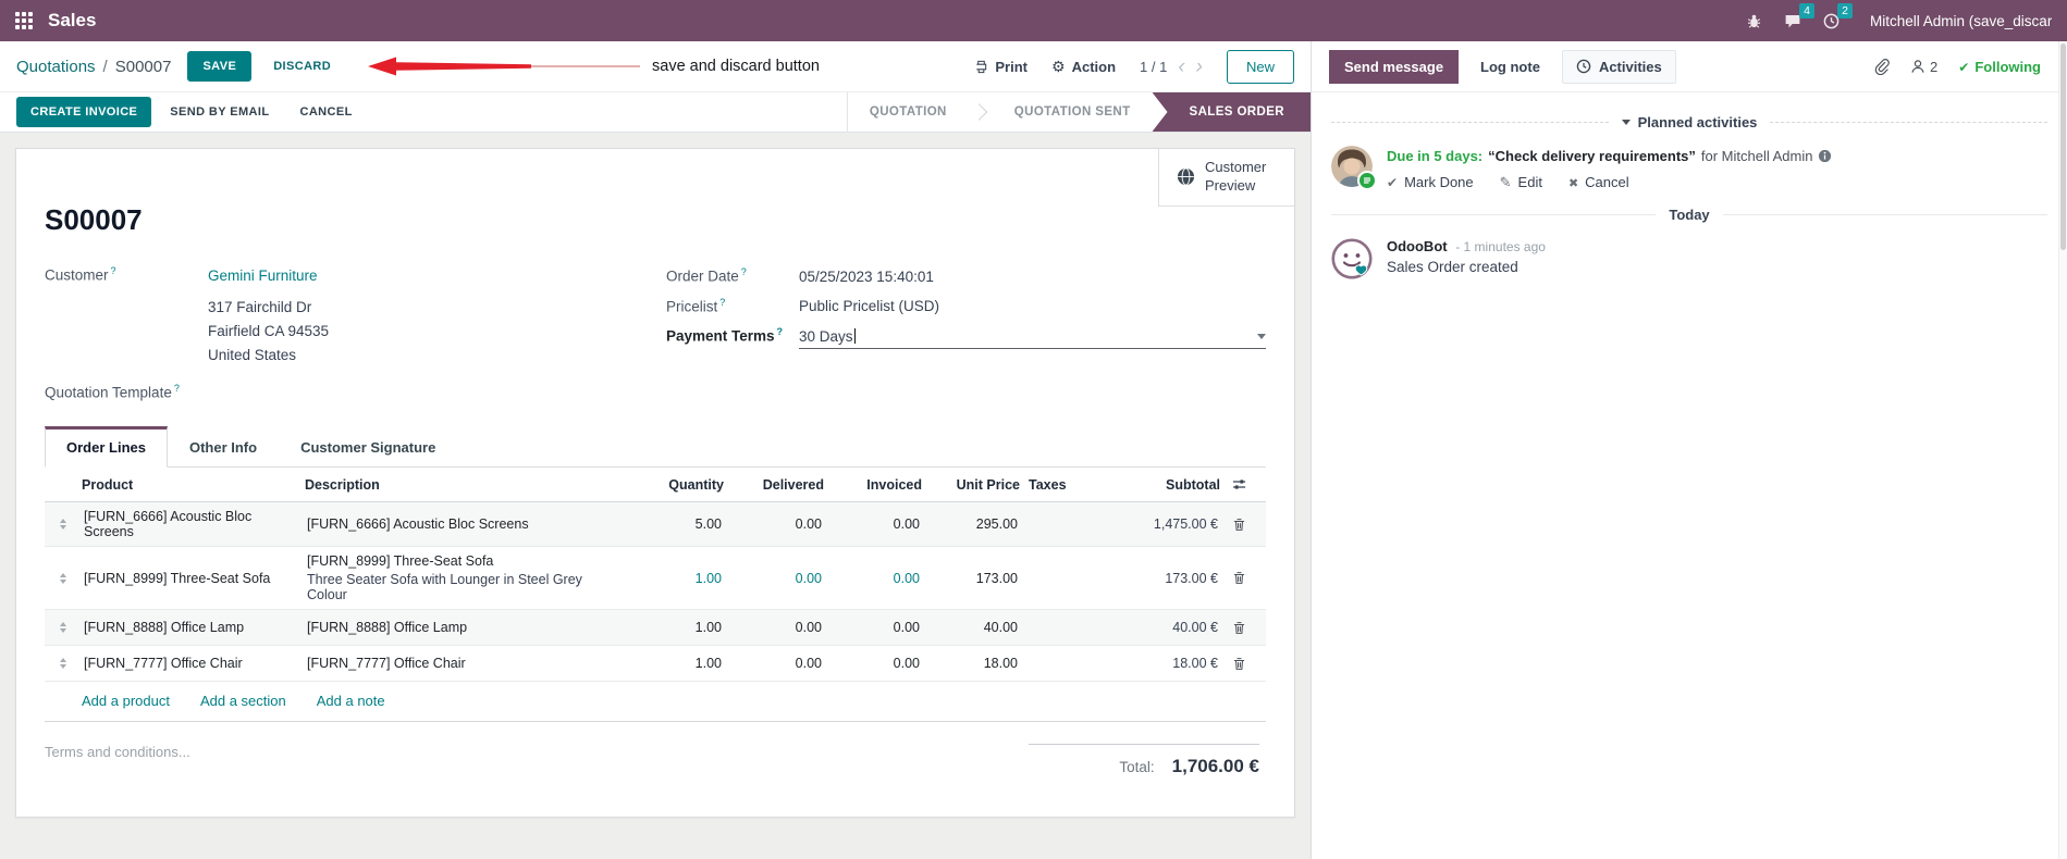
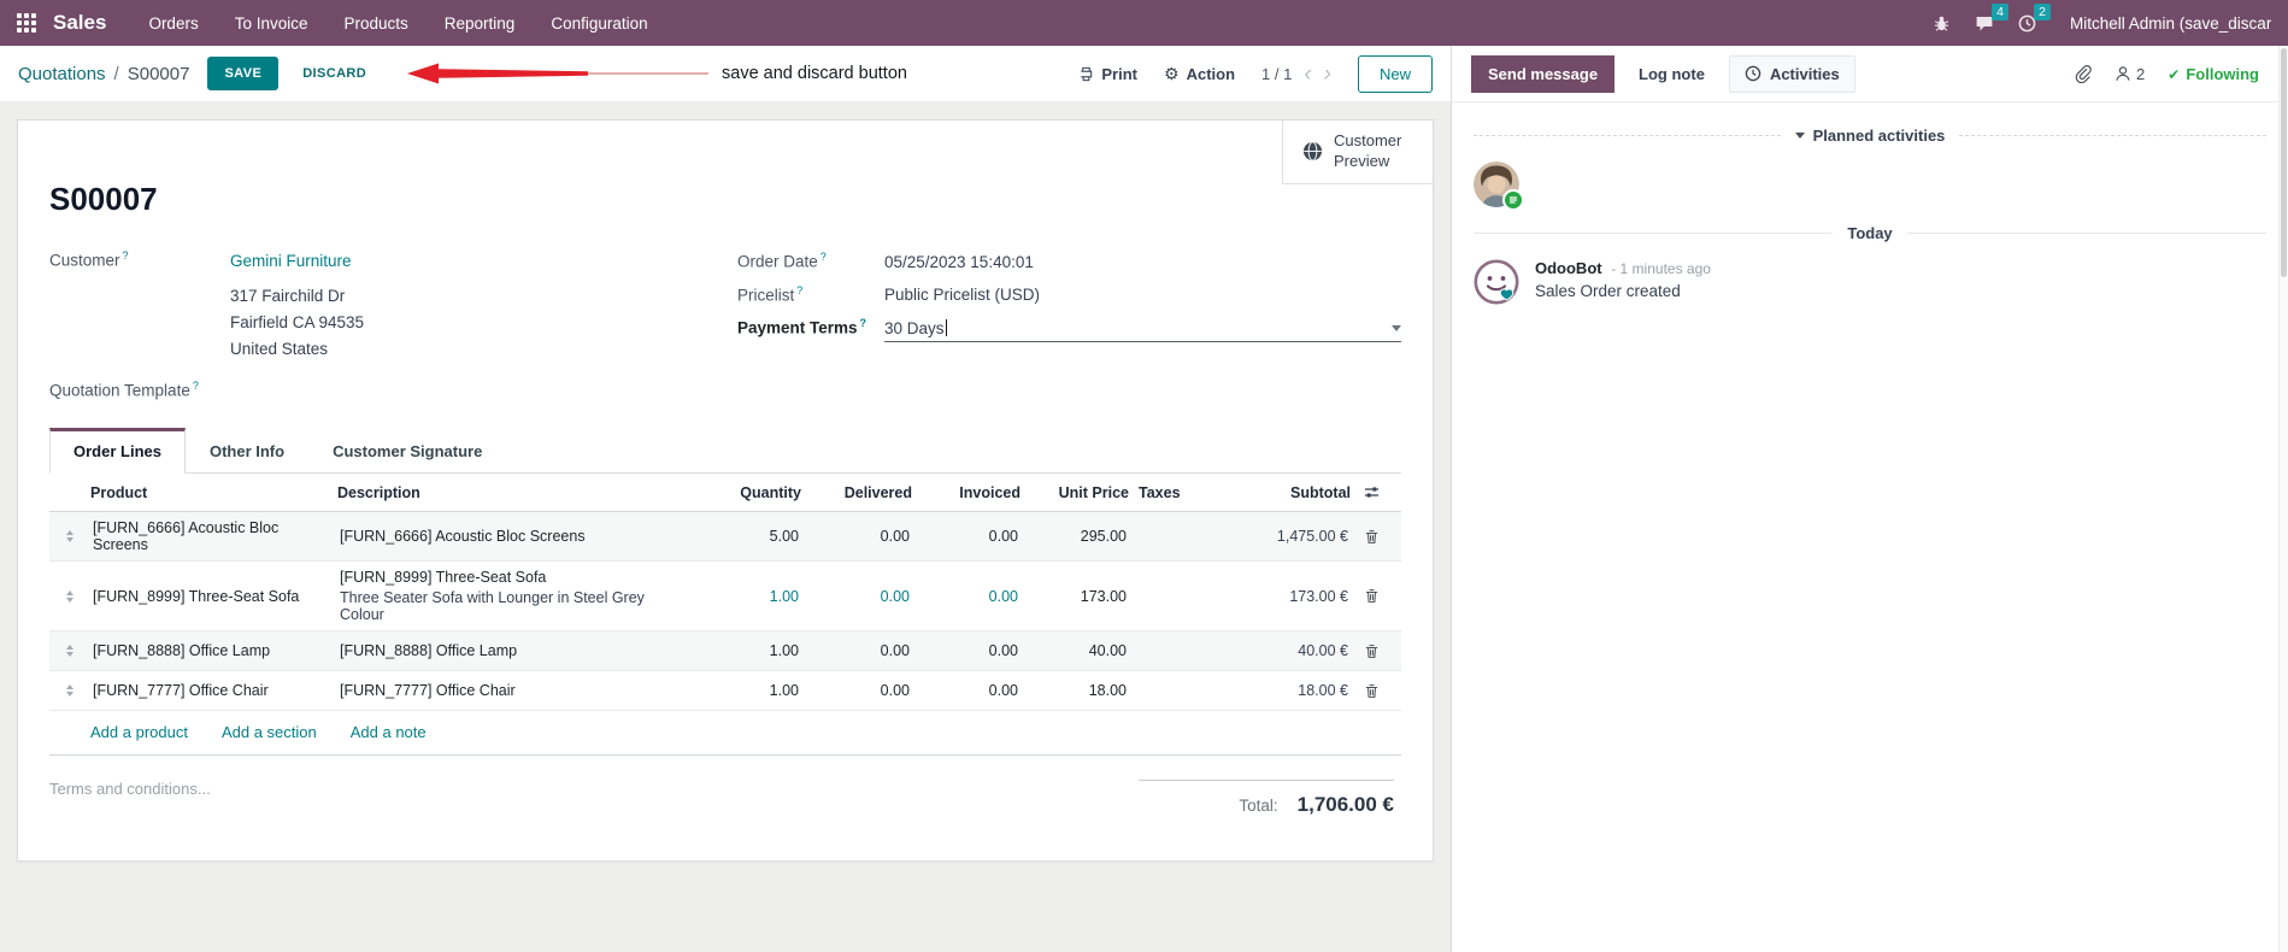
  Sales
+ Orders
+ To Invoice
+ Products
+ Reporting
+ Configuration
  4
  2
  Mitchell Admin (save_discar
  Quotations
  /
  S00007
  SAVE
  DISCARD
  save and discard button
  Print
  Action
  1 / 1
  New
- CREATE INVOICE
- SEND BY EMAIL
- CANCEL
- QUOTATION
- QUOTATION SENT
- SALES ORDER
  Customer Preview
  S00007
  Customer
  Gemini Furniture
  317 Fairchild Dr
  Fairfield CA 94535
  United States
  Quotation Template
  Order Date
  05/25/2023 15:40:01
  Pricelist
  Public Pricelist (USD)
  Payment Terms
  30 Days
  Order Lines
  Other Info
  Customer Signature
  Product
  Description
  Quantity
  Delivered
  Invoiced
  Unit Price
  Taxes
  Subtotal
  [FURN_6666] Acoustic Bloc Screens
  [FURN_6666] Acoustic Bloc Screens
  5.00
  0.00
  0.00
  295.00
  1,475.00 €
  [FURN_8999] Three-Seat Sofa
  [FURN_8999] Three-Seat Sofa
  Three Seater Sofa with Lounger in Steel Grey Colour
  1.00
  0.00
  0.00
  173.00
  173.00 €
  [FURN_8888] Office Lamp
  [FURN_8888] Office Lamp
  1.00
  0.00
  0.00
  40.00
  40.00 €
  [FURN_7777] Office Chair
  [FURN_7777] Office Chair
  1.00
  0.00
  0.00
  18.00
  18.00 €
  Add a product
  Add a section
  Add a note
  Terms and conditions...
  Total:
  1,706.00 €
  Send message
  Log note
  Activities
  2
  Following
  Planned activities
- Due in 5 days:
- “Check delivery requirements”
- for Mitchell Admin
- Mark Done
- Edit
- Cancel
  Today
  OdooBot - 1 minutes ago
  Sales Order created
